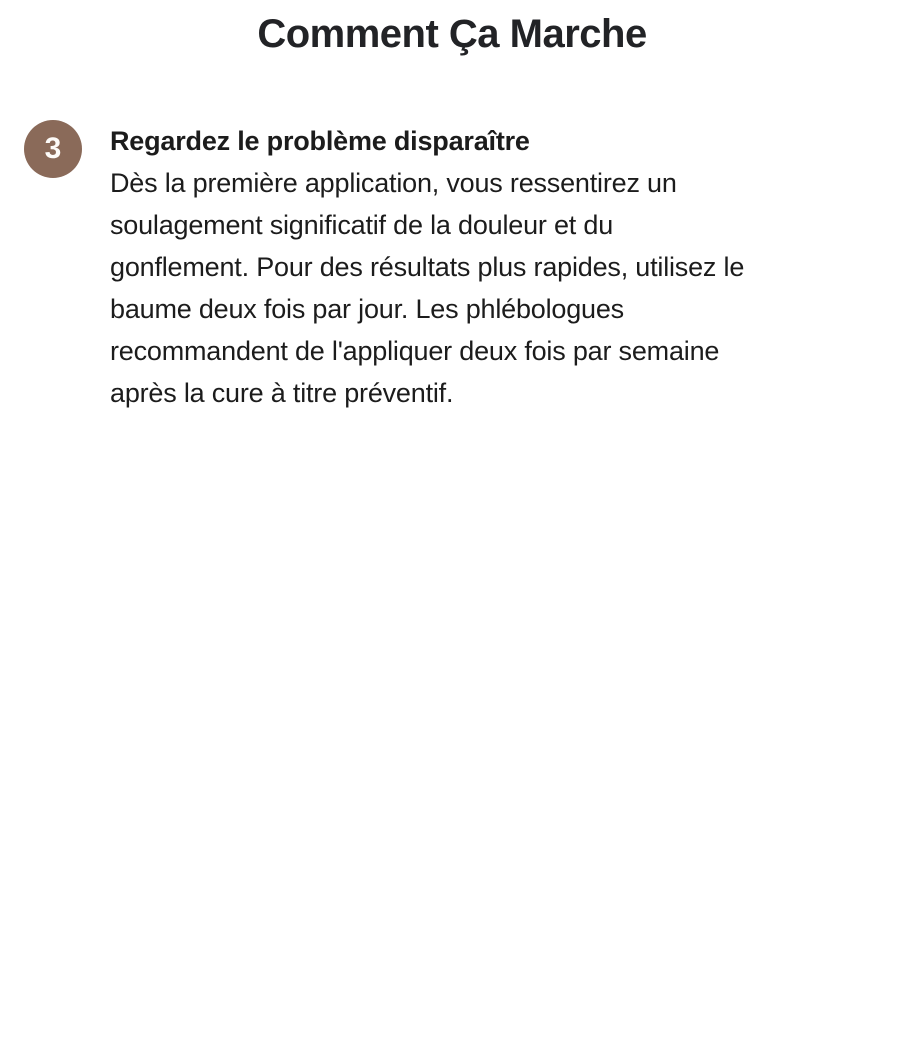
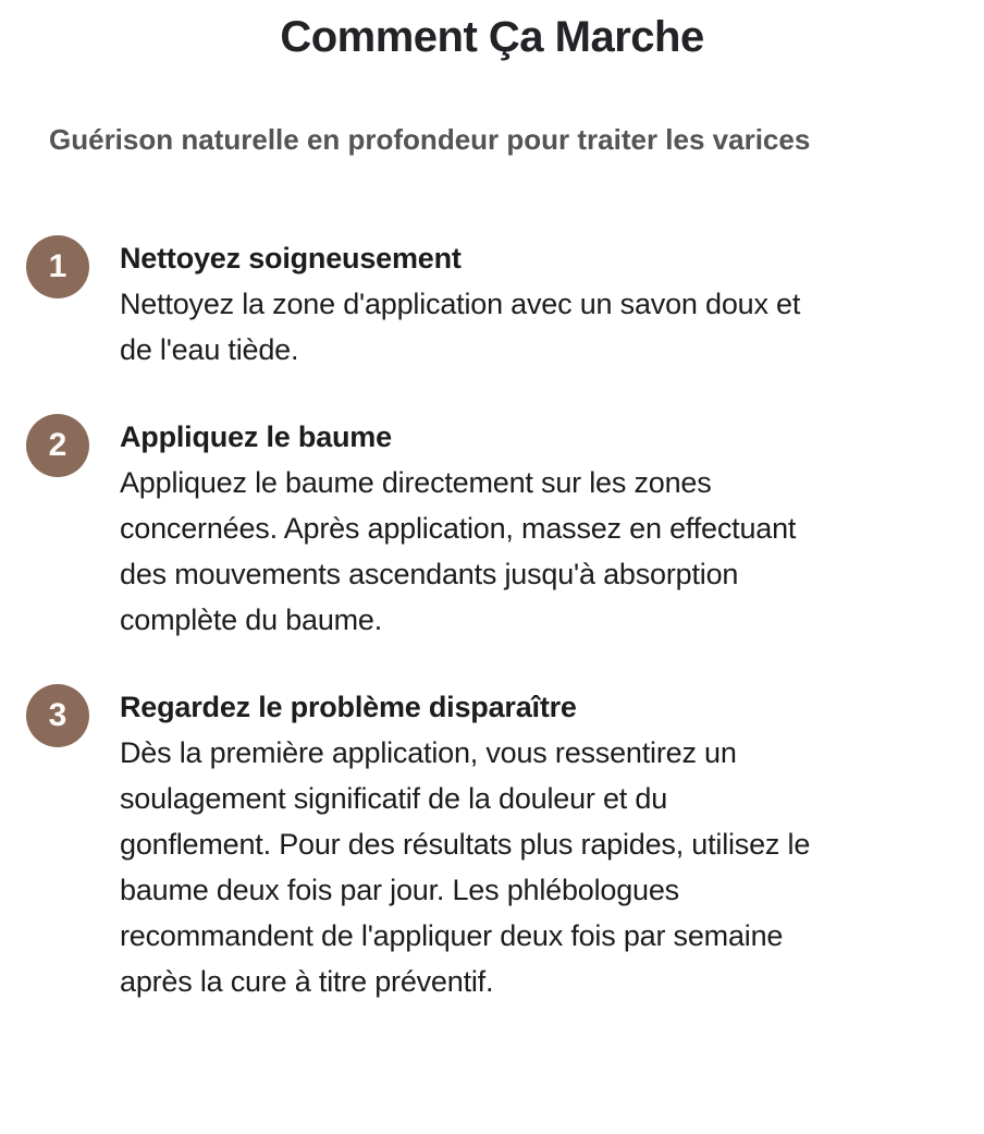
  Comment Ça Marche
+ Guérison naturelle en profondeur pour traiter les varices
+ 1
+ Nettoyez soigneusement
+ Nettoyez la zone d'application avec un savon doux et
+ de l'eau tiède.
+ 2
+ Appliquez le baume
+ Appliquez le baume directement sur les zones
+ concernées. Après application, massez en effectuant
+ des mouvements ascendants jusqu'à absorption
+ complète du baume.
  3
  Regardez le problème disparaître
  Dès la première application, vous ressentirez un
  soulagement significatif de la douleur et du
  gonflement. Pour des résultats plus rapides, utilisez le
  baume deux fois par jour. Les phlébologues
  recommandent de l'appliquer deux fois par semaine
  après la cure à titre préventif.
